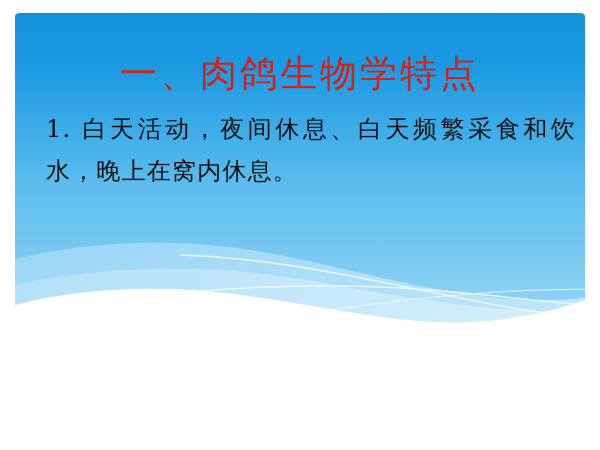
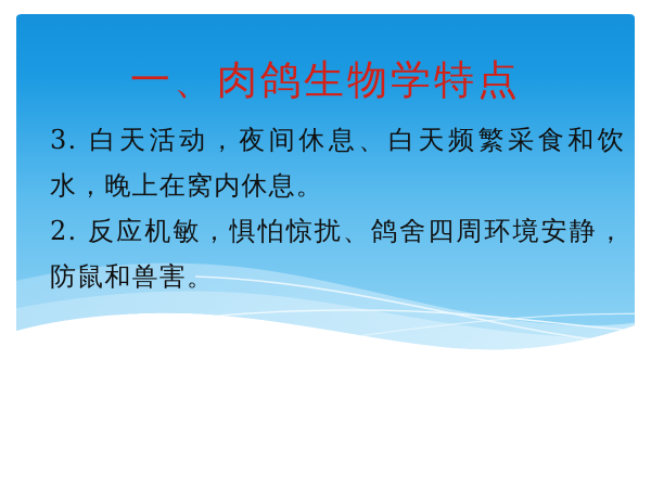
  一、肉鸽生物学特点
- 1. 白天活动，夜间休息、白天频繁采食和饮水，晚上在窝内休息。
+ 3. 白天活动，夜间休息、白天频繁采食和饮水，晚上在窝内休息。
+ 2. 反应机敏，惧怕惊扰、鸽舍四周环境安静，防鼠和兽害。
